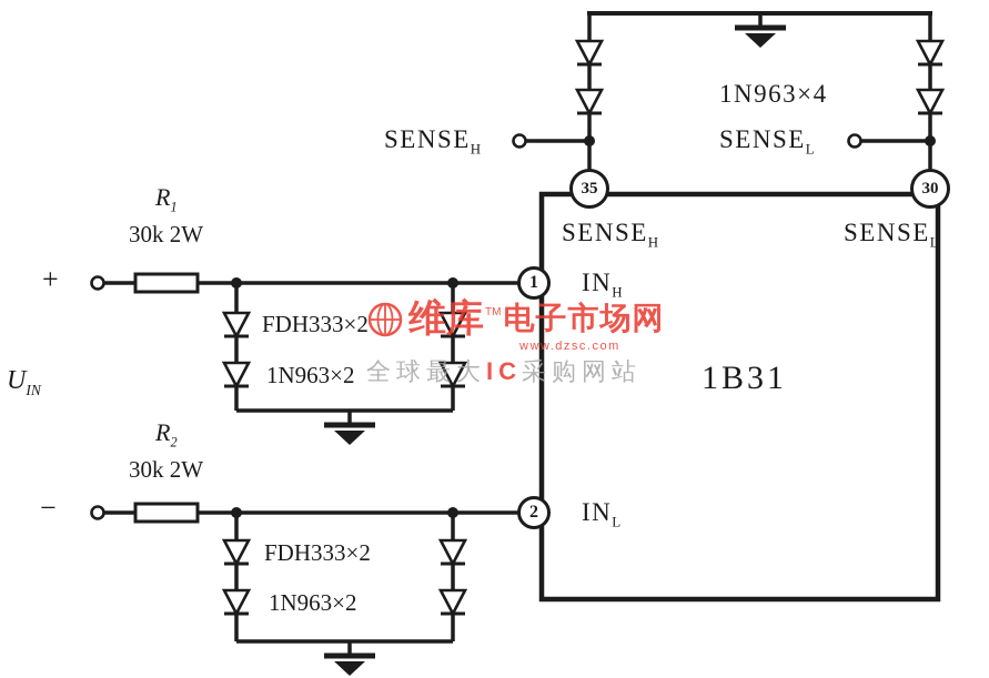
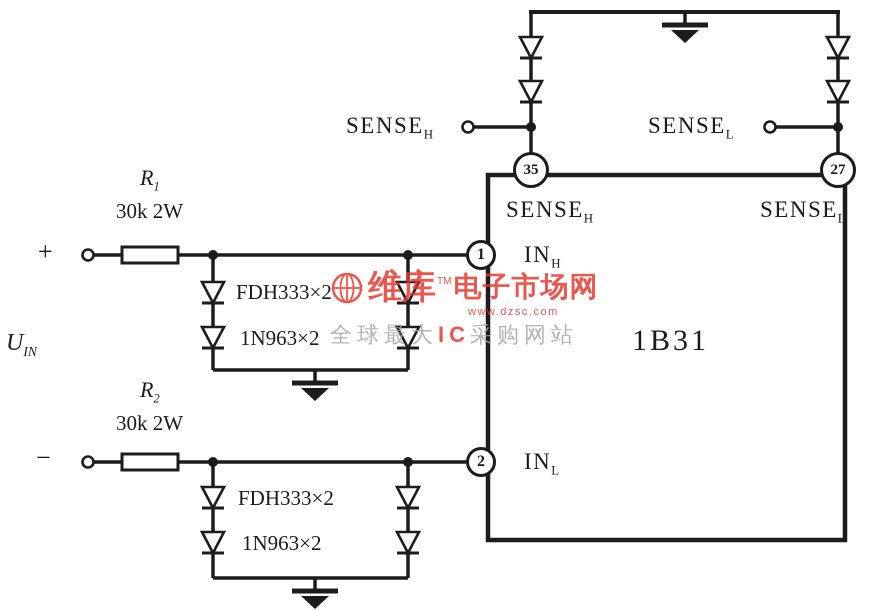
  1
  2
  35
- 30
+ 27
  R1
  30k 2W
  +
  UIN
  R2
  30k 2W
  −
  FDH333×2
  1N963×2
  FDH333×2
  1N963×2
- 1N963×4
  SENSEH
  SENSEL
  SENSEH
  SENSEL
  INH
  INL
  1B31
  维库
  TM
  电子市场网
  www.dzsc.com
  全球最大IC采购网站
